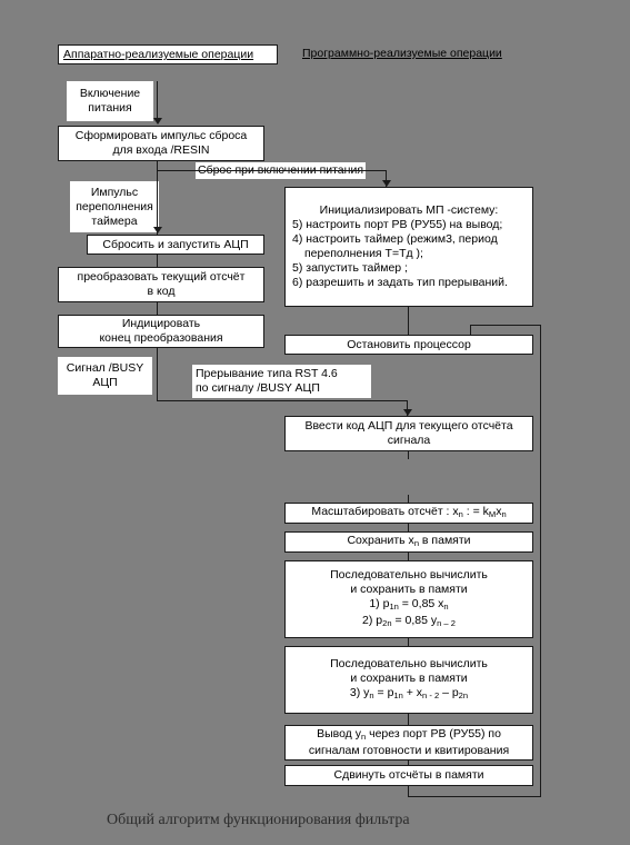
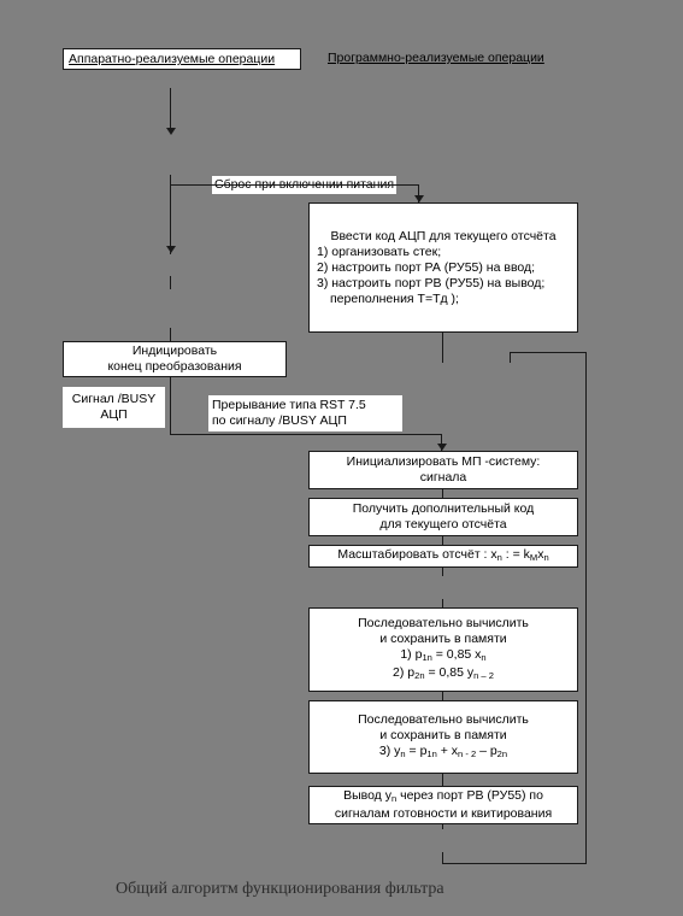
  Аппаратно-реализуемые операции
  Программно-реализуемые операции
- Включение
- питания
- Сформировать импульс сброса
- для входа /RESIN
- Импульс
- переполнения
- таймера
- Сбросить и запустить АЦП
- преобразовать текущий отсчёт
- в код
  Индицировать
  конец преобразования
  Сигнал /BUSY
  АЦП
- Прерывание типа RST 4.6
+ Прерывание типа RST 7.5
  по сигналу /BUSY АЦП
- Инициализировать МП -систему:
+ Ввести код АЦП для текущего отсчёта
+ 1) организовать стек;
+ 2) настроить порт РА (РУ55) на ввод;
- 5) настроить порт РВ (РУ55) на вывод;
+ 3) настроить порт РВ (РУ55) на вывод;
- 4) настроить таймер (режим3, период
  переполнения Т=Тд );
- 5) запустить таймер ;
- 6) разрешить и задать тип прерываний.
- Остановить процессор
- Ввести код АЦП для текущего отсчёта
+ Инициализировать МП -систему:
  сигнала
+ Получить дополнительный код
+ для текущего отсчёта
  Масштабировать отсчёт : xn : = kМxn
- Сохранить xn в памяти
  Последовательно вычислить
  и сохранить в памяти
  1) p1n = 0,85 xn
  2) p2n = 0,85 yn – 2
  Последовательно вычислить
  и сохранить в памяти
  3) yn = p1n + xn - 2 – p2n
  Вывод yn через порт РВ (РУ55) по
  сигналам готовности и квитирования
- Сдвинуть отсчёты в памяти
  Общий алгоритм функционирования фильтра
